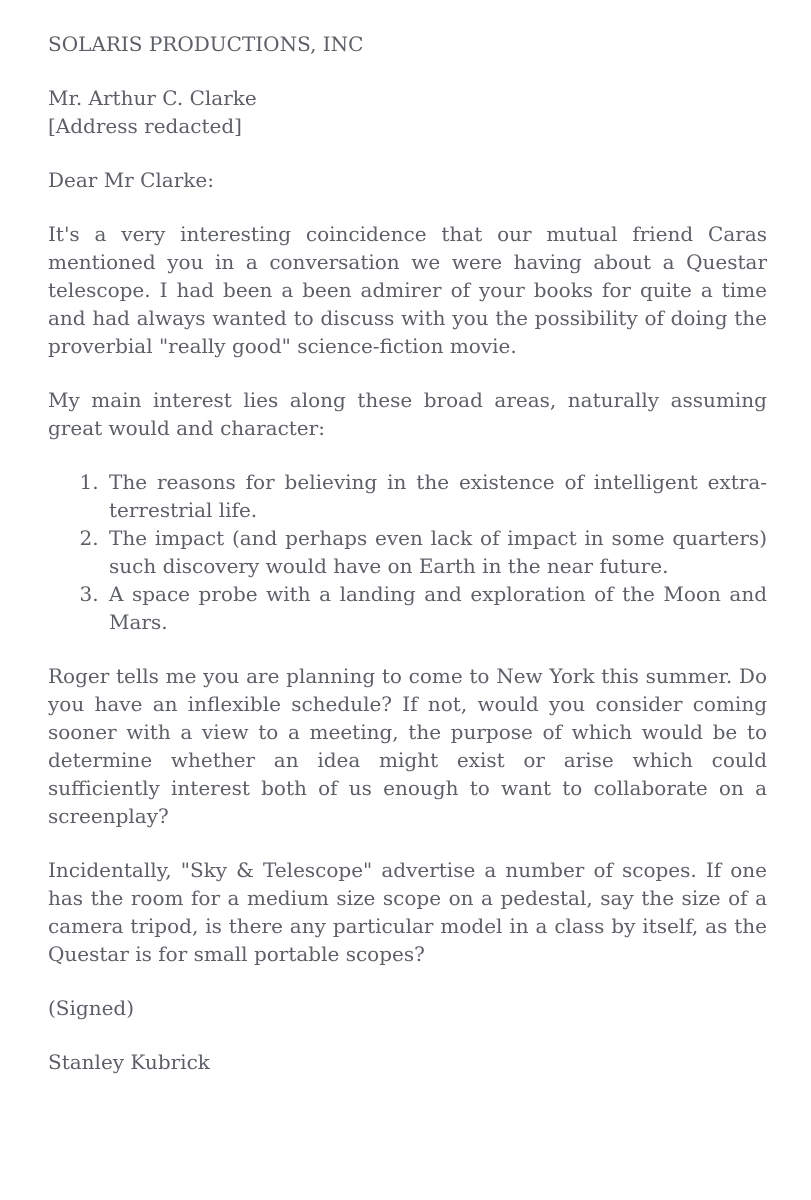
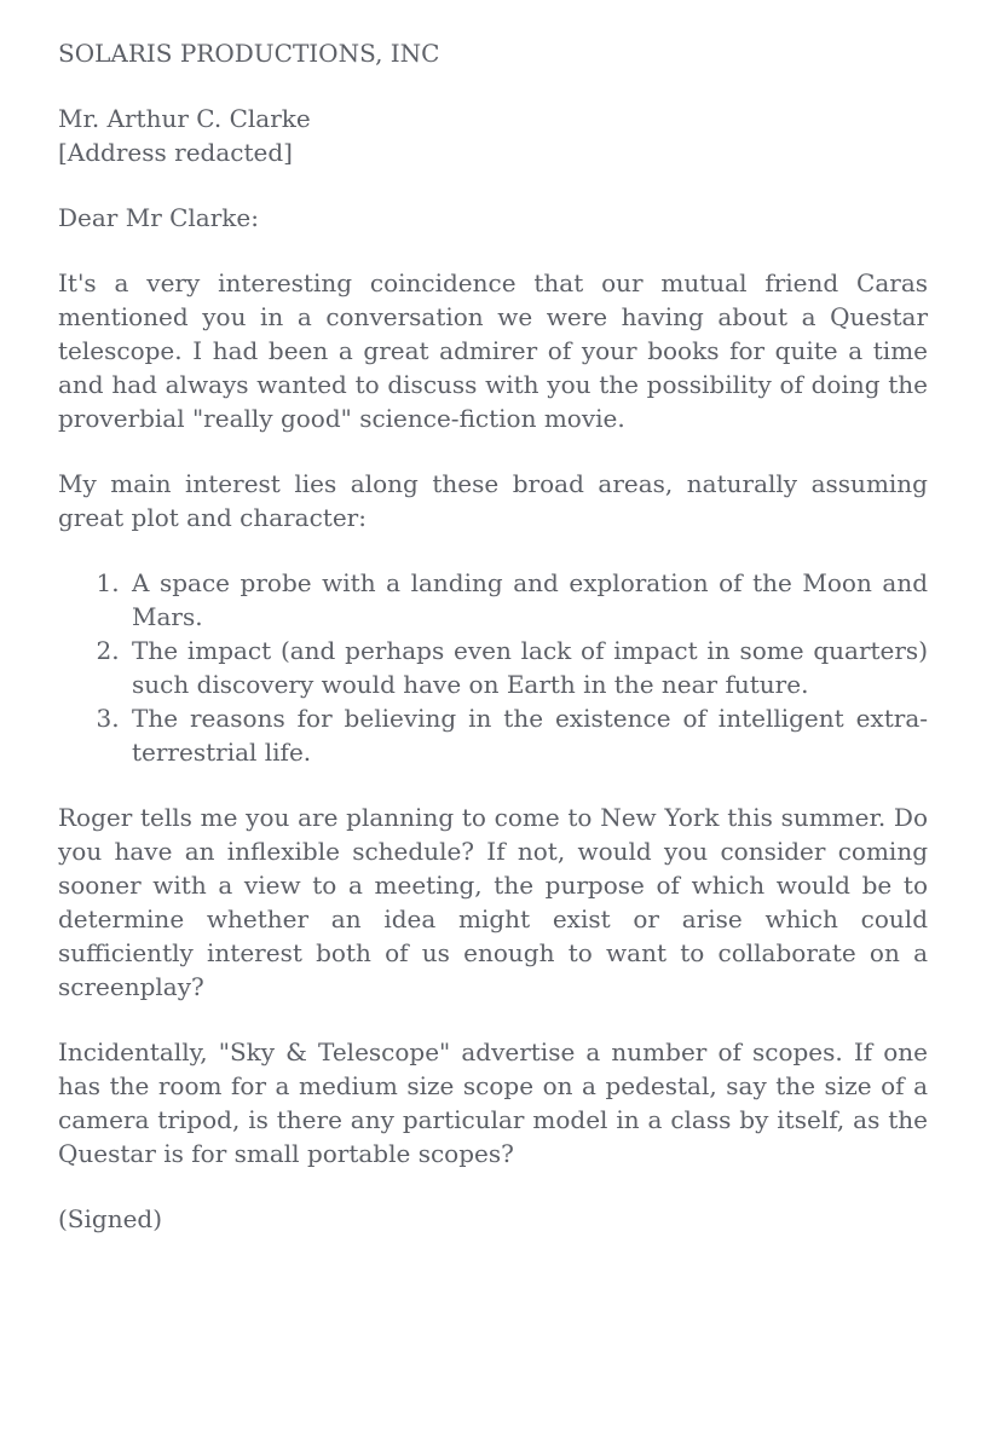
  SOLARIS PRODUCTIONS, INC
  Mr. Arthur C. Clarke
  [Address redacted]
  Dear Mr Clarke:
- It's a very interesting coincidence that our mutual friend Caras mentioned you in a conversation we were having about a Questar telescope. I had been a been admirer of your books for quite a time and had always wanted to discuss with you the possibility of doing the proverbial "really good" science-fiction movie.
+ It's a very interesting coincidence that our mutual friend Caras mentioned you in a conversation we were having about a Questar telescope. I had been a great admirer of your books for quite a time and had always wanted to discuss with you the possibility of doing the proverbial "really good" science-fiction movie.
- My main interest lies along these broad areas, naturally assuming great would and character:
+ My main interest lies along these broad areas, naturally assuming great plot and character:
- The reasons for believing in the existence of intelligent extra-terrestrial life.
+ A space probe with a landing and exploration of the Moon and Mars.
  The impact (and perhaps even lack of impact in some quarters) such discovery would have on Earth in the near future.
- A space probe with a landing and exploration of the Moon and Mars.
+ The reasons for believing in the existence of intelligent extra-terrestrial life.
  Roger tells me you are planning to come to New York this summer. Do you have an inflexible schedule? If not, would you consider coming sooner with a view to a meeting, the purpose of which would be to determine whether an idea might exist or arise which could sufficiently interest both of us enough to want to collaborate on a screenplay?
  Incidentally, "Sky & Telescope" advertise a number of scopes. If one has the room for a medium size scope on a pedestal, say the size of a camera tripod, is there any particular model in a class by itself, as the Questar is for small portable scopes?
  (Signed)
- Stanley Kubrick
